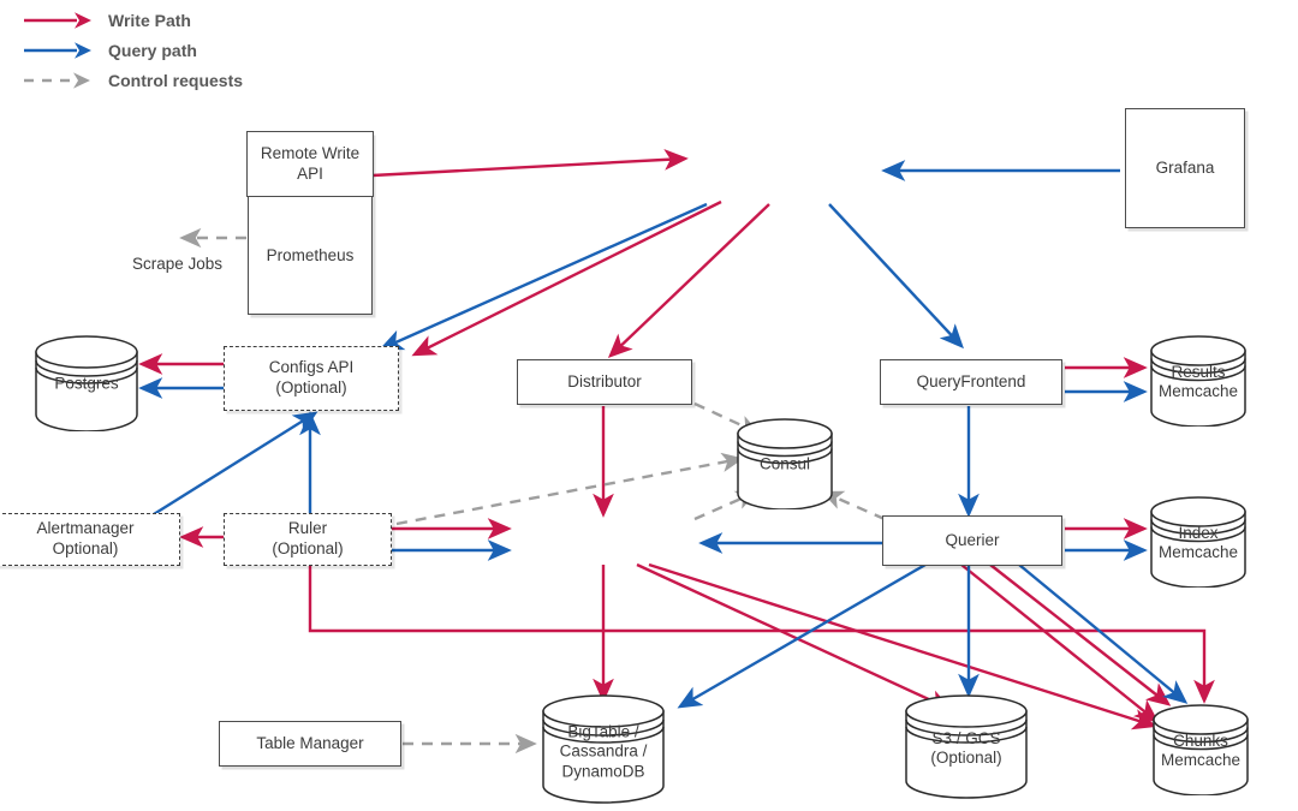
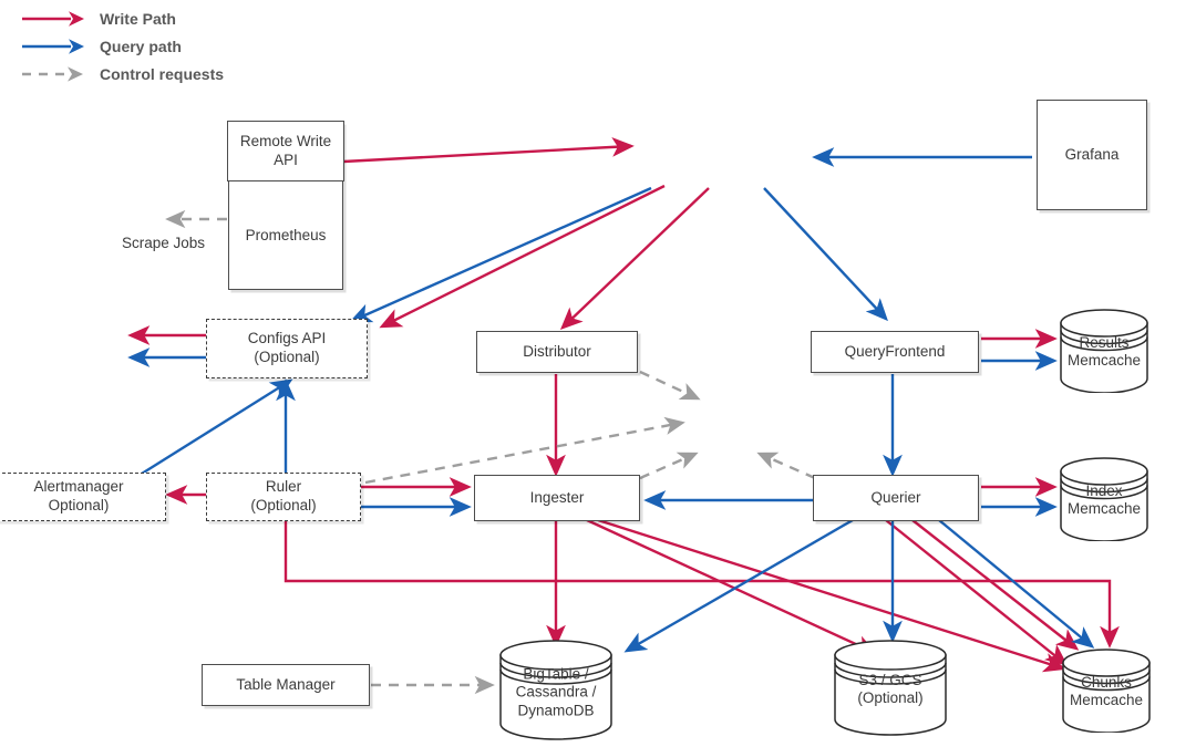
  Write Path
  Query path
  Control requests
  Scrape Jobs
  Remote Write
  API
  Prometheus
  Grafana
  Configs API
  (Optional)
  Distributor
  QueryFrontend
  Alertmanager
  Optional)
  Ruler
  (Optional)
+ Ingester
  Querier
  Table Manager
- Postgres
- Consul
  Results
  Memcache
  Index
  Memcache
  Chunks
  Memcache
  BigTable /
  Cassandra /
  DynamoDB
  S3 / GCS
  (Optional)
